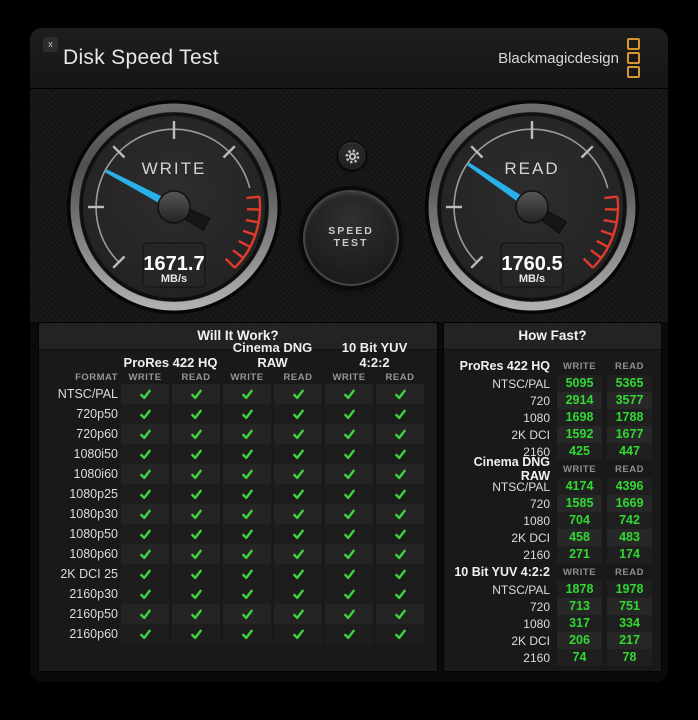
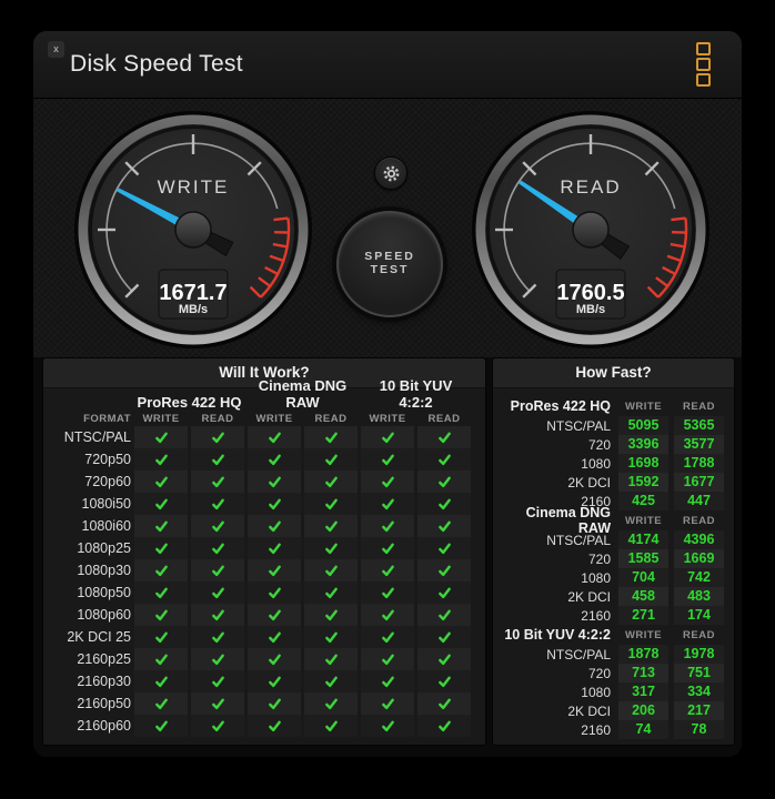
  x
  Disk Speed Test
- Blackmagicdesign
  WRITE
  1671.7
  MB/s
  READ
  1760.5
  MB/s
  SPEED TEST
  Will It Work?
  ProRes 422 HQ
  Cinema DNG RAW
  10 Bit YUV 4:2:2
  FORMAT
  WRITE
  READ
  WRITE
  READ
  WRITE
  READ
  NTSC/PAL
  720p50
  720p60
  1080i50
  1080i60
  1080p25
  1080p30
  1080p50
  1080p60
  2K DCI 25
+ 2160p25
  2160p30
  2160p50
  2160p60
  How Fast?
  ProRes 422 HQ
  WRITE
  READ
  NTSC/PAL
  5095
  5365
  720
- 2914
+ 3396
  3577
  1080
  1698
  1788
  2K DCI
  1592
  1677
  2160
  425
  447
  Cinema DNG RAW
  WRITE
  READ
  NTSC/PAL
  4174
  4396
  720
  1585
  1669
  1080
  704
  742
  2K DCI
  458
  483
  2160
  271
  174
  10 Bit YUV 4:2:2
  WRITE
  READ
  NTSC/PAL
  1878
  1978
  720
  713
  751
  1080
  317
  334
  2K DCI
  206
  217
  2160
  74
  78
